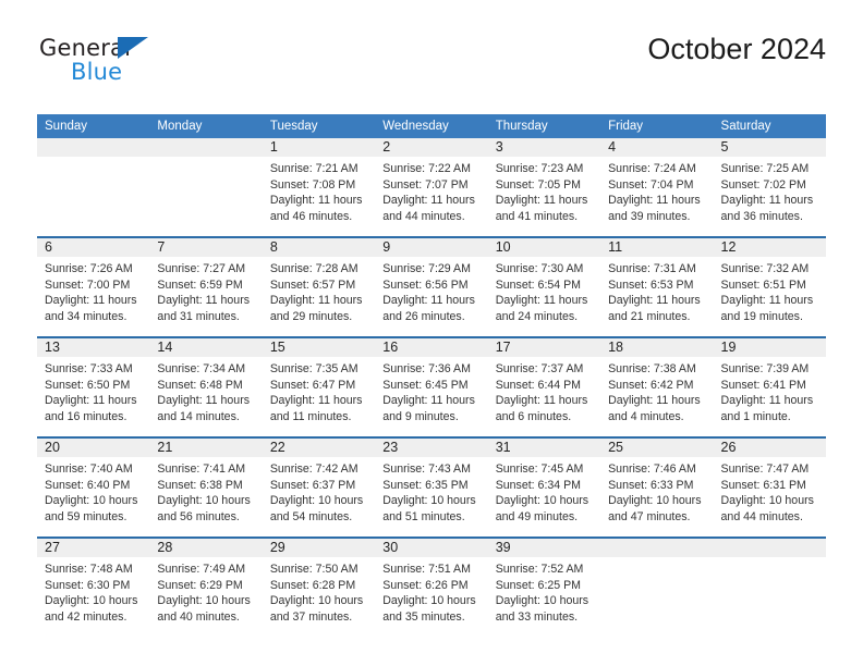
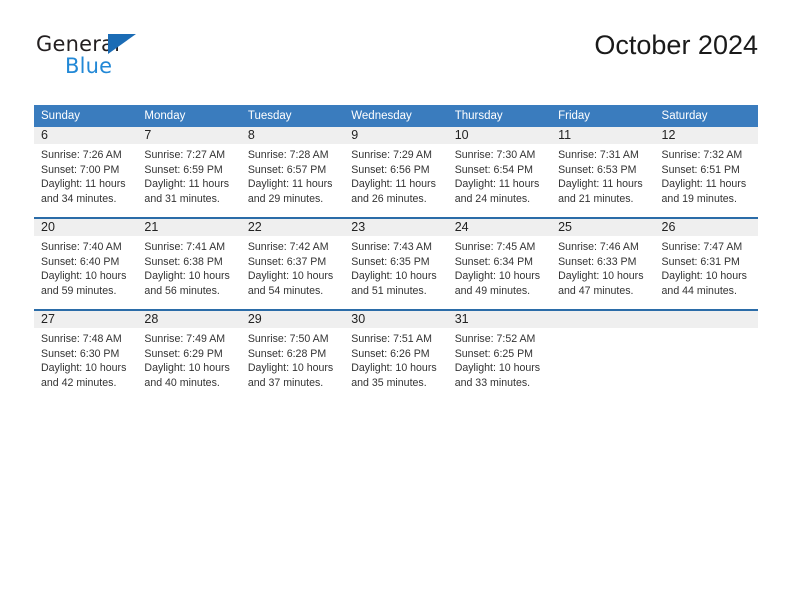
  General
  Blue
  October 2024
  Sunday	Monday	Tuesday	Wednesday	Thursday	Friday	Saturday
- 		1Sunrise: 7:21 AMSunset: 7:08 PMDaylight: 11 hoursand 46 minutes.	2Sunrise: 7:22 AMSunset: 7:07 PMDaylight: 11 hoursand 44 minutes.	3Sunrise: 7:23 AMSunset: 7:05 PMDaylight: 11 hoursand 41 minutes.	4Sunrise: 7:24 AMSunset: 7:04 PMDaylight: 11 hoursand 39 minutes.	5Sunrise: 7:25 AMSunset: 7:02 PMDaylight: 11 hoursand 36 minutes.
  6Sunrise: 7:26 AMSunset: 7:00 PMDaylight: 11 hoursand 34 minutes.	7Sunrise: 7:27 AMSunset: 6:59 PMDaylight: 11 hoursand 31 minutes.	8Sunrise: 7:28 AMSunset: 6:57 PMDaylight: 11 hoursand 29 minutes.	9Sunrise: 7:29 AMSunset: 6:56 PMDaylight: 11 hoursand 26 minutes.	10Sunrise: 7:30 AMSunset: 6:54 PMDaylight: 11 hoursand 24 minutes.	11Sunrise: 7:31 AMSunset: 6:53 PMDaylight: 11 hoursand 21 minutes.	12Sunrise: 7:32 AMSunset: 6:51 PMDaylight: 11 hoursand 19 minutes.
- 13Sunrise: 7:33 AMSunset: 6:50 PMDaylight: 11 hoursand 16 minutes.	14Sunrise: 7:34 AMSunset: 6:48 PMDaylight: 11 hoursand 14 minutes.	15Sunrise: 7:35 AMSunset: 6:47 PMDaylight: 11 hoursand 11 minutes.	16Sunrise: 7:36 AMSunset: 6:45 PMDaylight: 11 hoursand 9 minutes.	17Sunrise: 7:37 AMSunset: 6:44 PMDaylight: 11 hoursand 6 minutes.	18Sunrise: 7:38 AMSunset: 6:42 PMDaylight: 11 hoursand 4 minutes.	19Sunrise: 7:39 AMSunset: 6:41 PMDaylight: 11 hoursand 1 minute.
- 20Sunrise: 7:40 AMSunset: 6:40 PMDaylight: 10 hoursand 59 minutes.	21Sunrise: 7:41 AMSunset: 6:38 PMDaylight: 10 hoursand 56 minutes.	22Sunrise: 7:42 AMSunset: 6:37 PMDaylight: 10 hoursand 54 minutes.	23Sunrise: 7:43 AMSunset: 6:35 PMDaylight: 10 hoursand 51 minutes.	31Sunrise: 7:45 AMSunset: 6:34 PMDaylight: 10 hoursand 49 minutes.	25Sunrise: 7:46 AMSunset: 6:33 PMDaylight: 10 hoursand 47 minutes.	26Sunrise: 7:47 AMSunset: 6:31 PMDaylight: 10 hoursand 44 minutes.
+ 20Sunrise: 7:40 AMSunset: 6:40 PMDaylight: 10 hoursand 59 minutes.	21Sunrise: 7:41 AMSunset: 6:38 PMDaylight: 10 hoursand 56 minutes.	22Sunrise: 7:42 AMSunset: 6:37 PMDaylight: 10 hoursand 54 minutes.	23Sunrise: 7:43 AMSunset: 6:35 PMDaylight: 10 hoursand 51 minutes.	24Sunrise: 7:45 AMSunset: 6:34 PMDaylight: 10 hoursand 49 minutes.	25Sunrise: 7:46 AMSunset: 6:33 PMDaylight: 10 hoursand 47 minutes.	26Sunrise: 7:47 AMSunset: 6:31 PMDaylight: 10 hoursand 44 minutes.
- 27Sunrise: 7:48 AMSunset: 6:30 PMDaylight: 10 hoursand 42 minutes.	28Sunrise: 7:49 AMSunset: 6:29 PMDaylight: 10 hoursand 40 minutes.	29Sunrise: 7:50 AMSunset: 6:28 PMDaylight: 10 hoursand 37 minutes.	30Sunrise: 7:51 AMSunset: 6:26 PMDaylight: 10 hoursand 35 minutes.	39Sunrise: 7:52 AMSunset: 6:25 PMDaylight: 10 hoursand 33 minutes.
+ 27Sunrise: 7:48 AMSunset: 6:30 PMDaylight: 10 hoursand 42 minutes.	28Sunrise: 7:49 AMSunset: 6:29 PMDaylight: 10 hoursand 40 minutes.	29Sunrise: 7:50 AMSunset: 6:28 PMDaylight: 10 hoursand 37 minutes.	30Sunrise: 7:51 AMSunset: 6:26 PMDaylight: 10 hoursand 35 minutes.	31Sunrise: 7:52 AMSunset: 6:25 PMDaylight: 10 hoursand 33 minutes.
